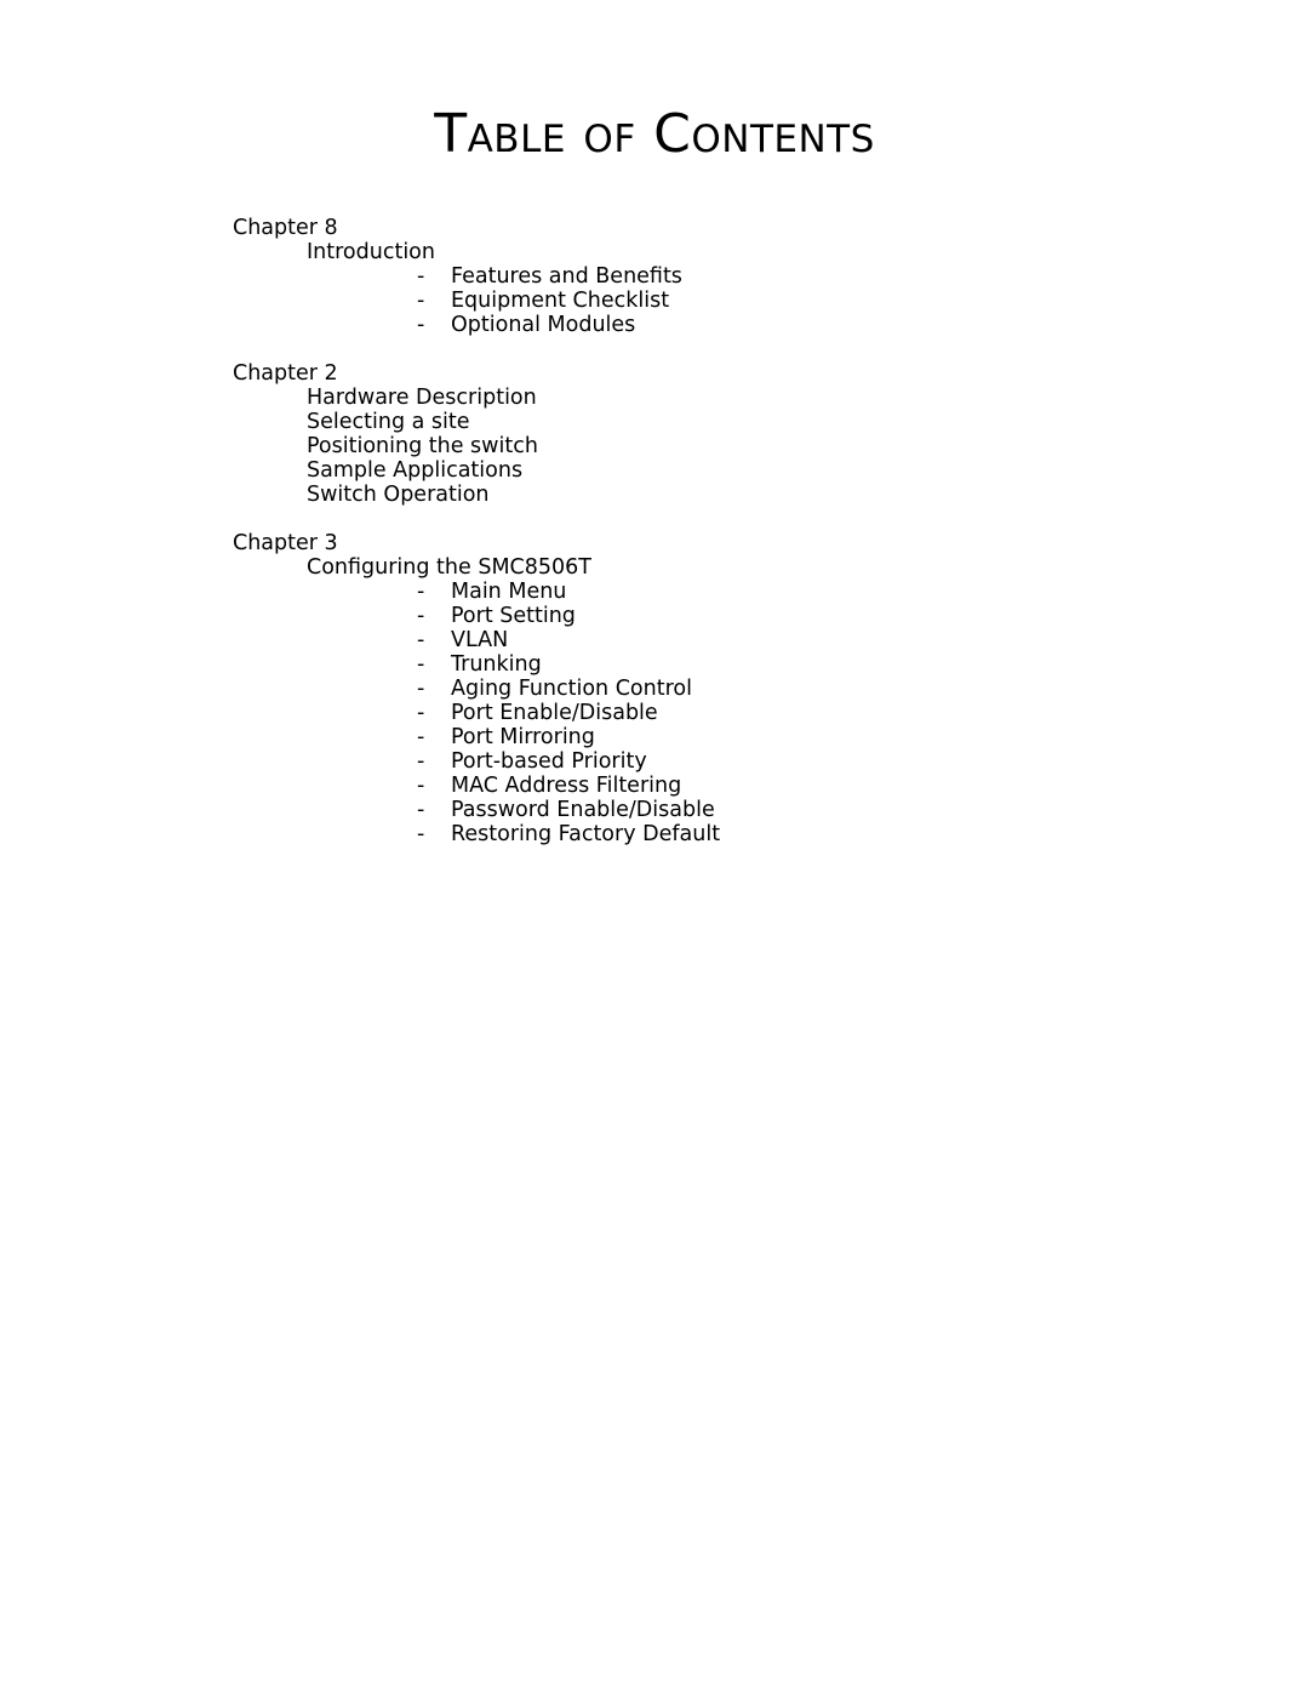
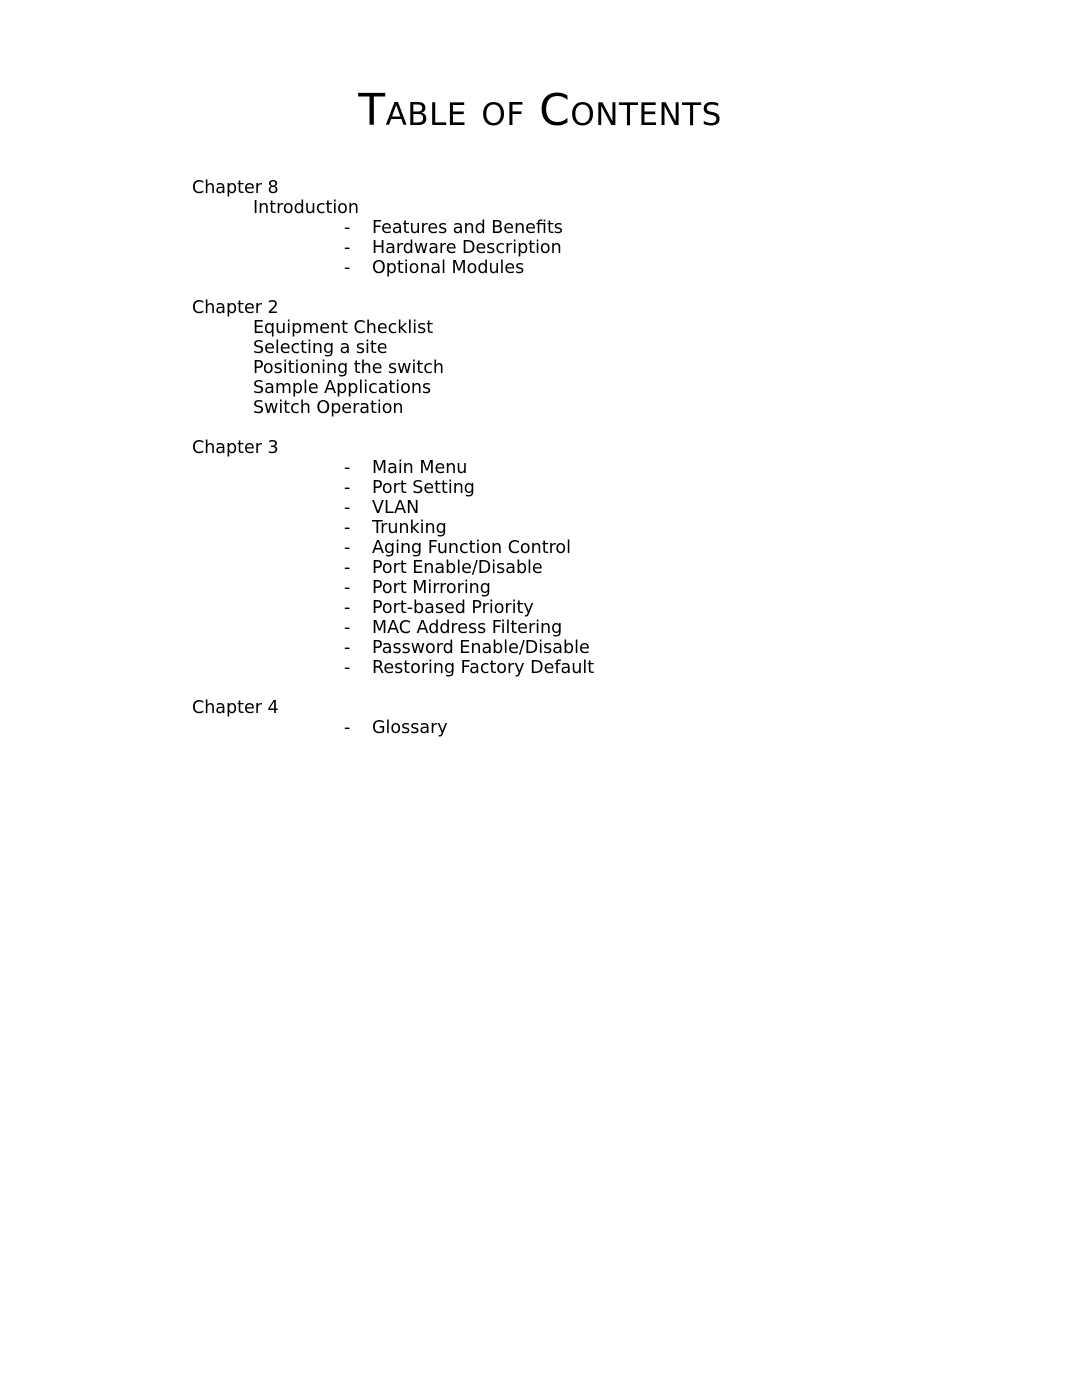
  Table of Contents
  Chapter 8
  Introduction
  - Features and Benefits
- - Equipment Checklist
+ - Hardware Description
  - Optional Modules
  Chapter 2
- Hardware Description
+ Equipment Checklist
  Selecting a site
  Positioning the switch
  Sample Applications
  Switch Operation
  Chapter 3
- Configuring the SMC8506T
  - Main Menu
  - Port Setting
  - VLAN
  - Trunking
  - Aging Function Control
  - Port Enable/Disable
  - Port Mirroring
  - Port-based Priority
  - MAC Address Filtering
  - Password Enable/Disable
  - Restoring Factory Default
+ Chapter 4
+ - Glossary
